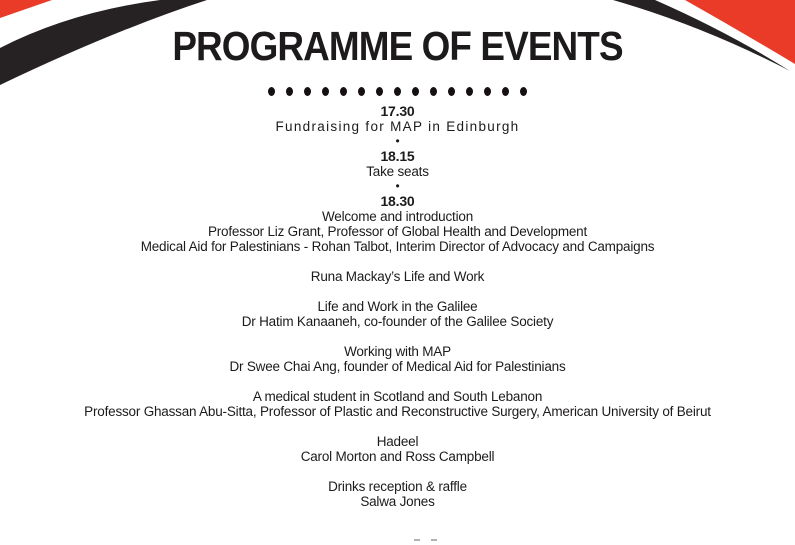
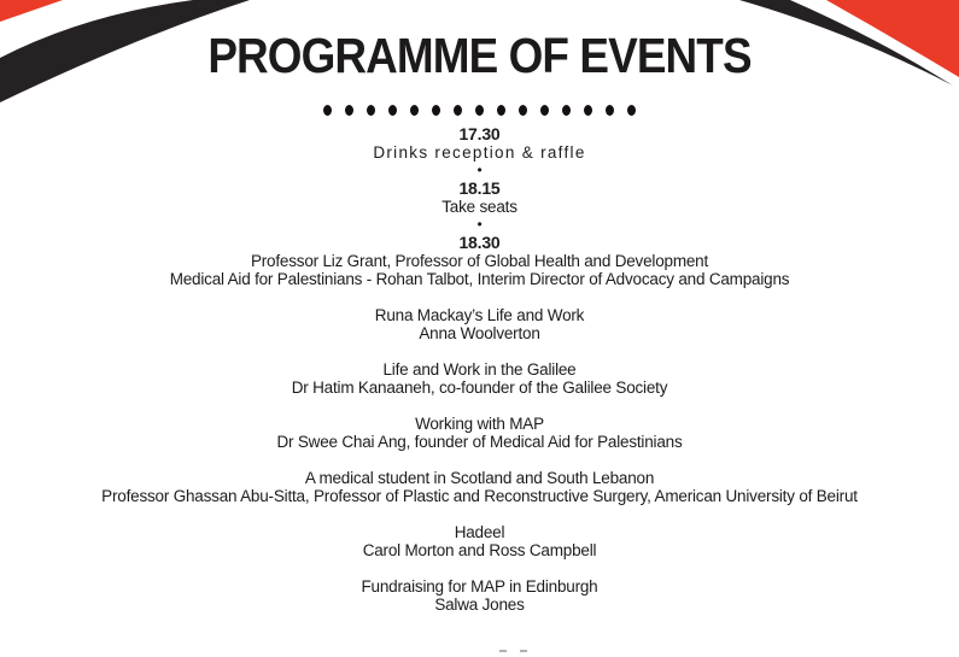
  PROGRAMME OF EVENTS
  17.30
- Fundraising for MAP in Edinburgh
+ Drinks reception & raffle
  •
  18.15
  Take seats
  •
  18.30
- Welcome and introduction
  Professor Liz Grant, Professor of Global Health and Development
  Medical Aid for Palestinians - Rohan Talbot, Interim Director of Advocacy and Campaigns
  Runa Mackay’s Life and Work
+ Anna Woolverton
  Life and Work in the Galilee
  Dr Hatim Kanaaneh, co-founder of the Galilee Society
  Working with MAP
  Dr Swee Chai Ang, founder of Medical Aid for Palestinians
  A medical student in Scotland and South Lebanon
  Professor Ghassan Abu-Sitta, Professor of Plastic and Reconstructive Surgery, American University of Beirut
  Hadeel
  Carol Morton and Ross Campbell
- Drinks reception & raffle
+ Fundraising for MAP in Edinburgh
  Salwa Jones
